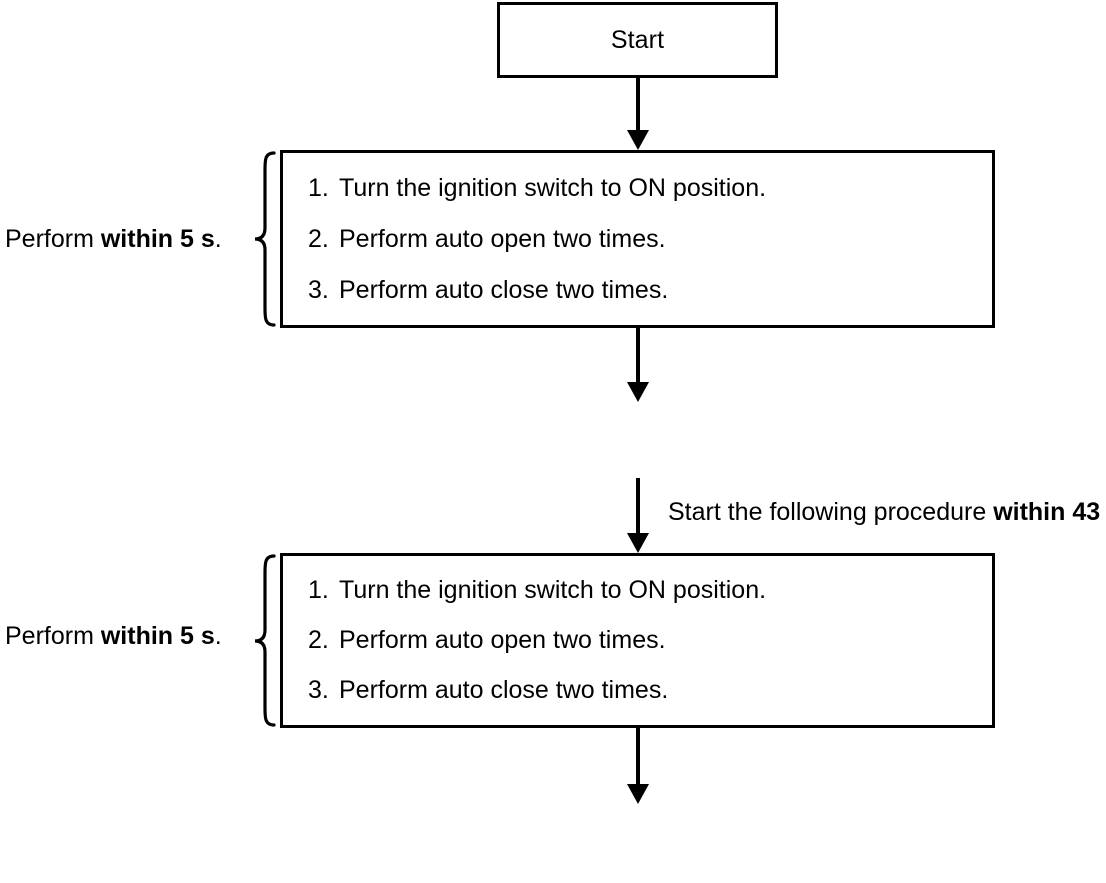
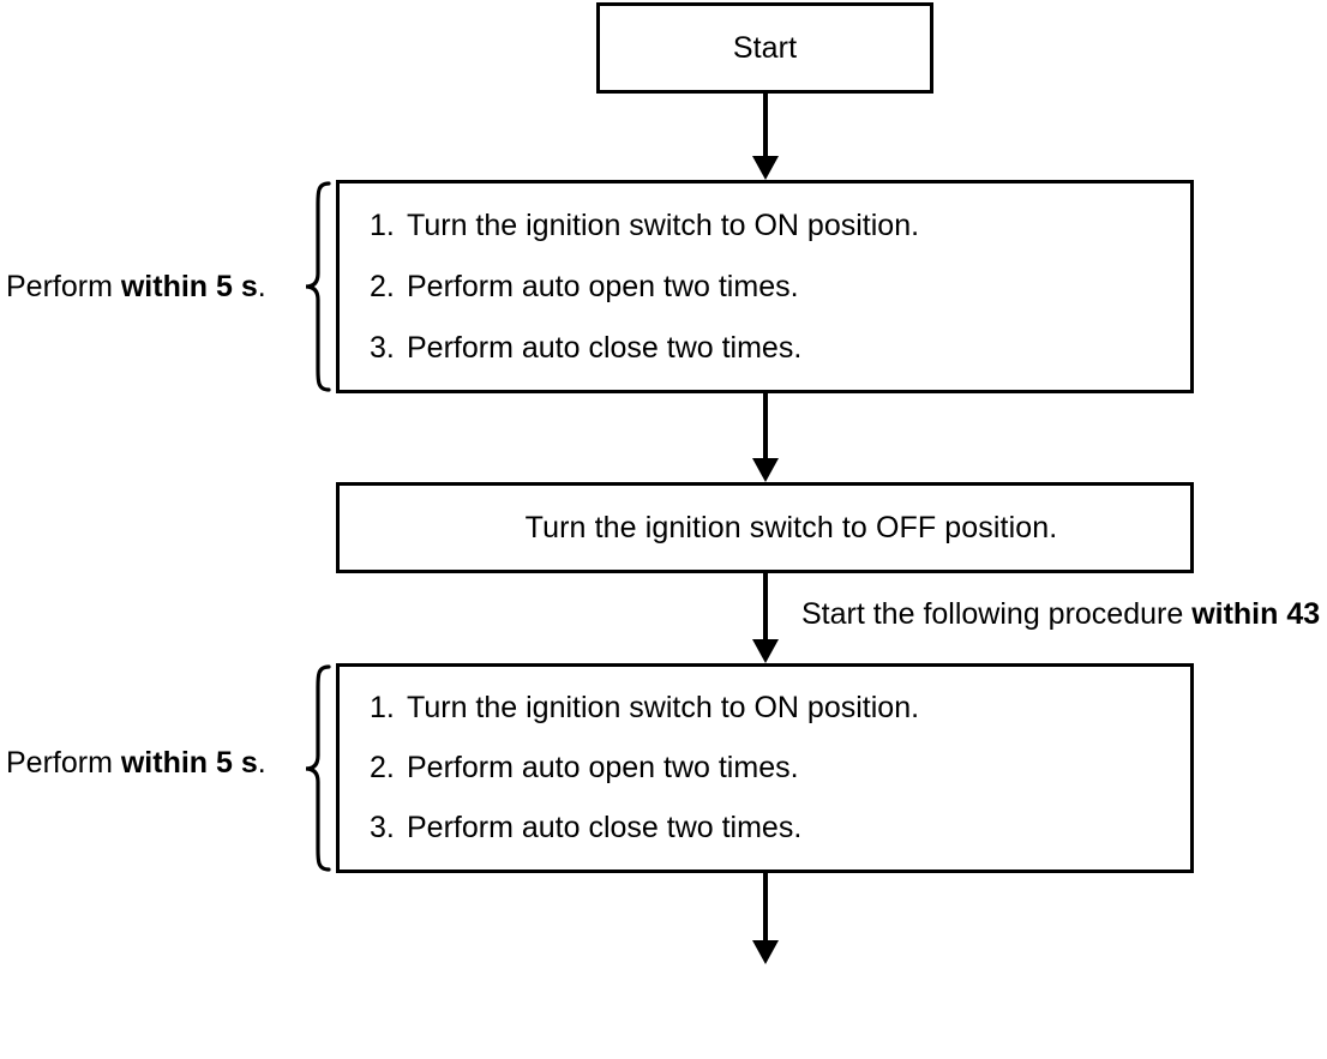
  Start
  1.
  Turn the ignition switch to ON position.
  2.
  Perform auto open two times.
  3.
  Perform auto close two times.
+ Turn the ignition switch to OFF position.
  1.
  Turn the ignition switch to ON position.
  2.
  Perform auto open two times.
  3.
  Perform auto close two times.
  Perform within 5 s.
  Perform within 5 s.
  Start the following procedure within 43
